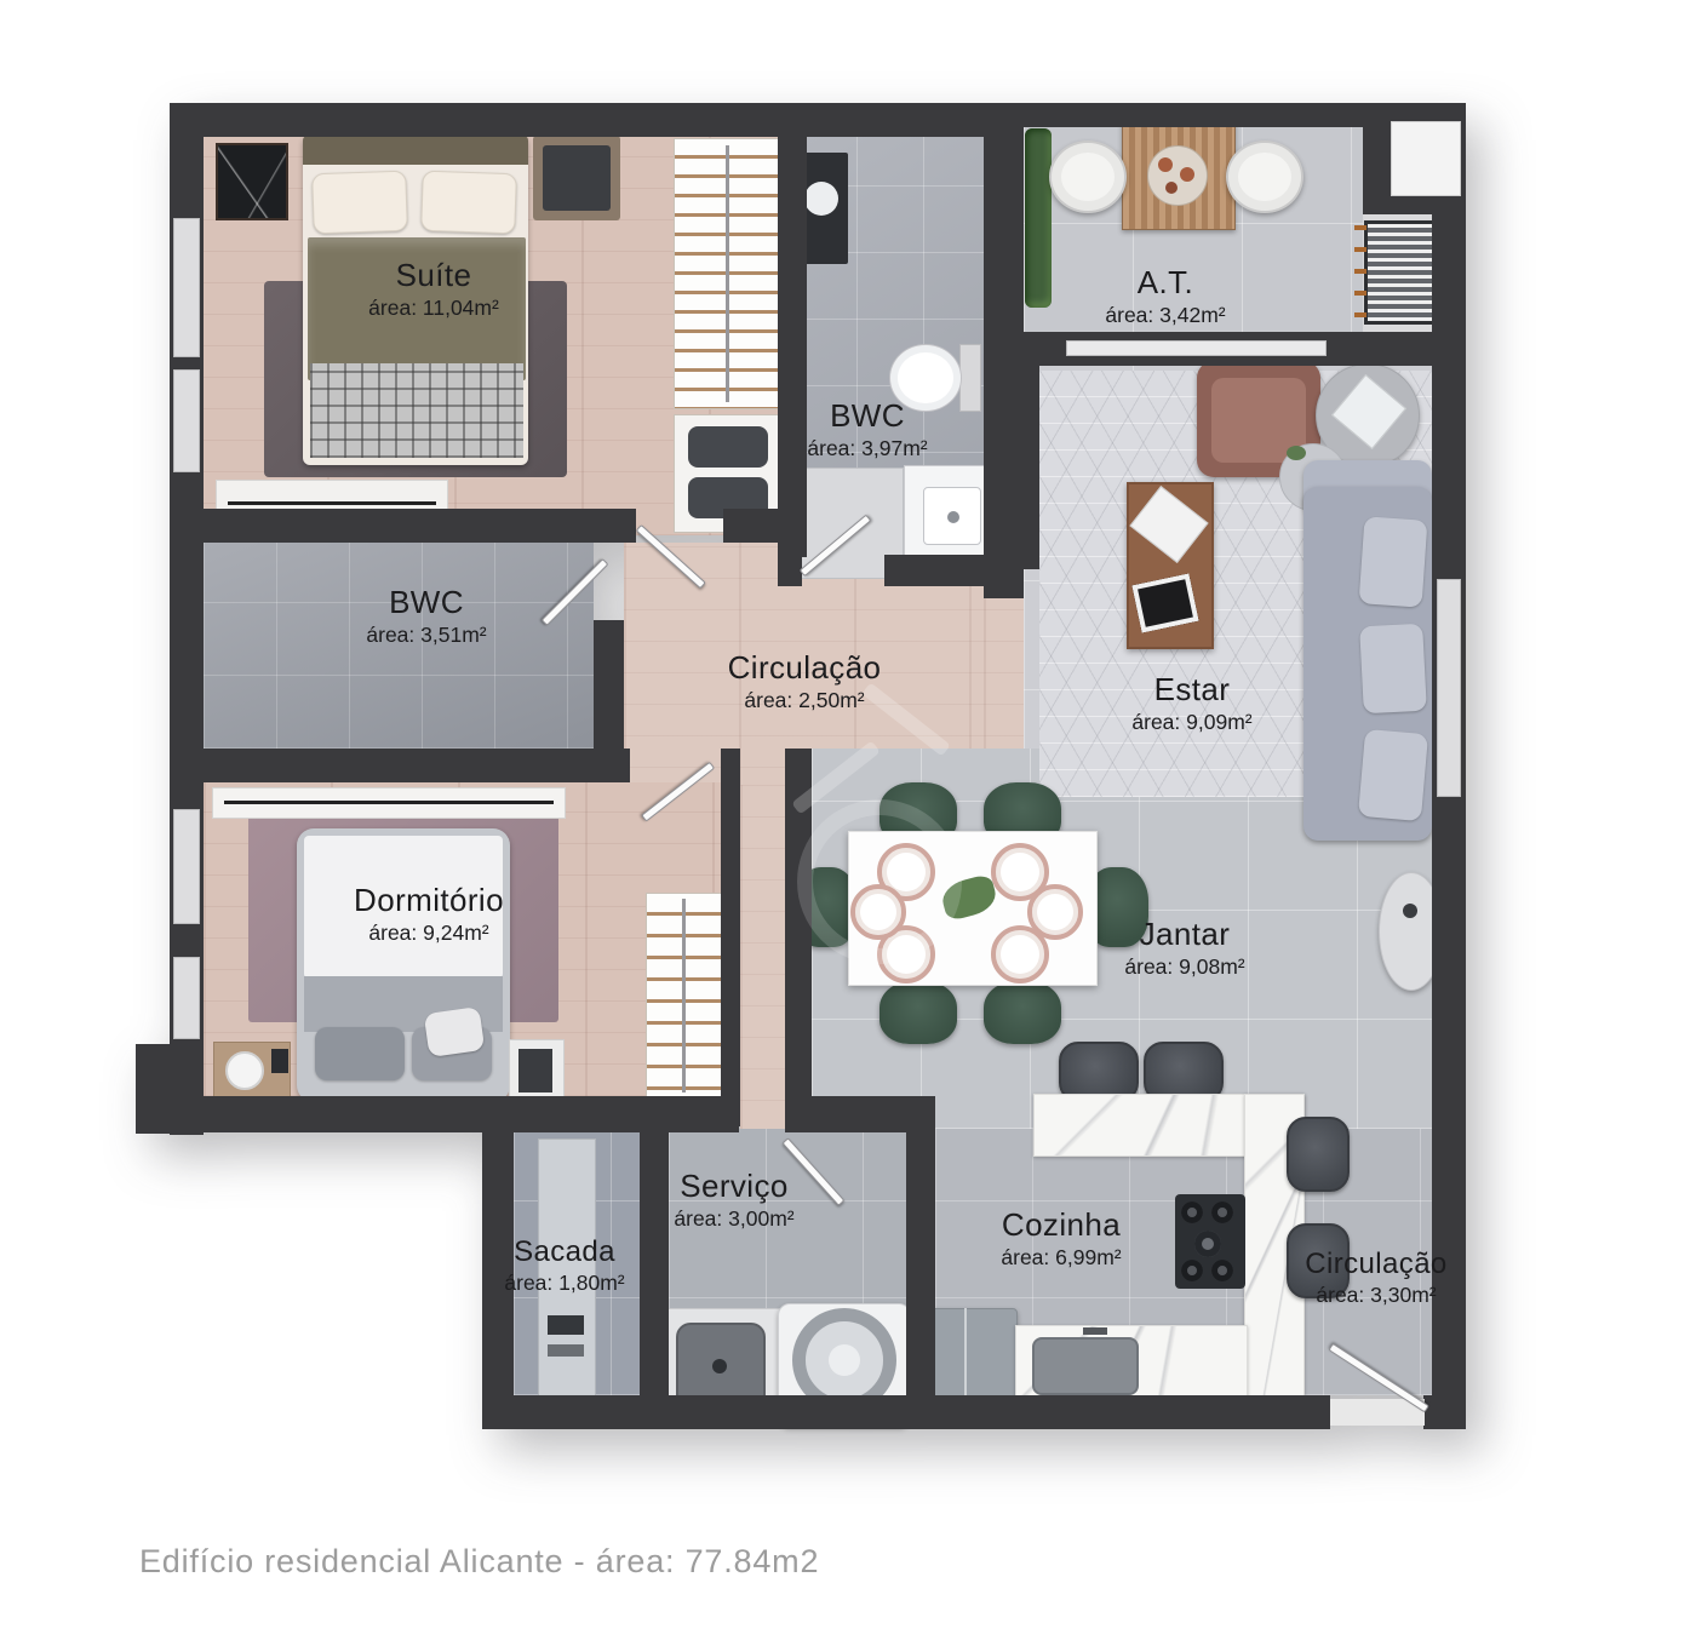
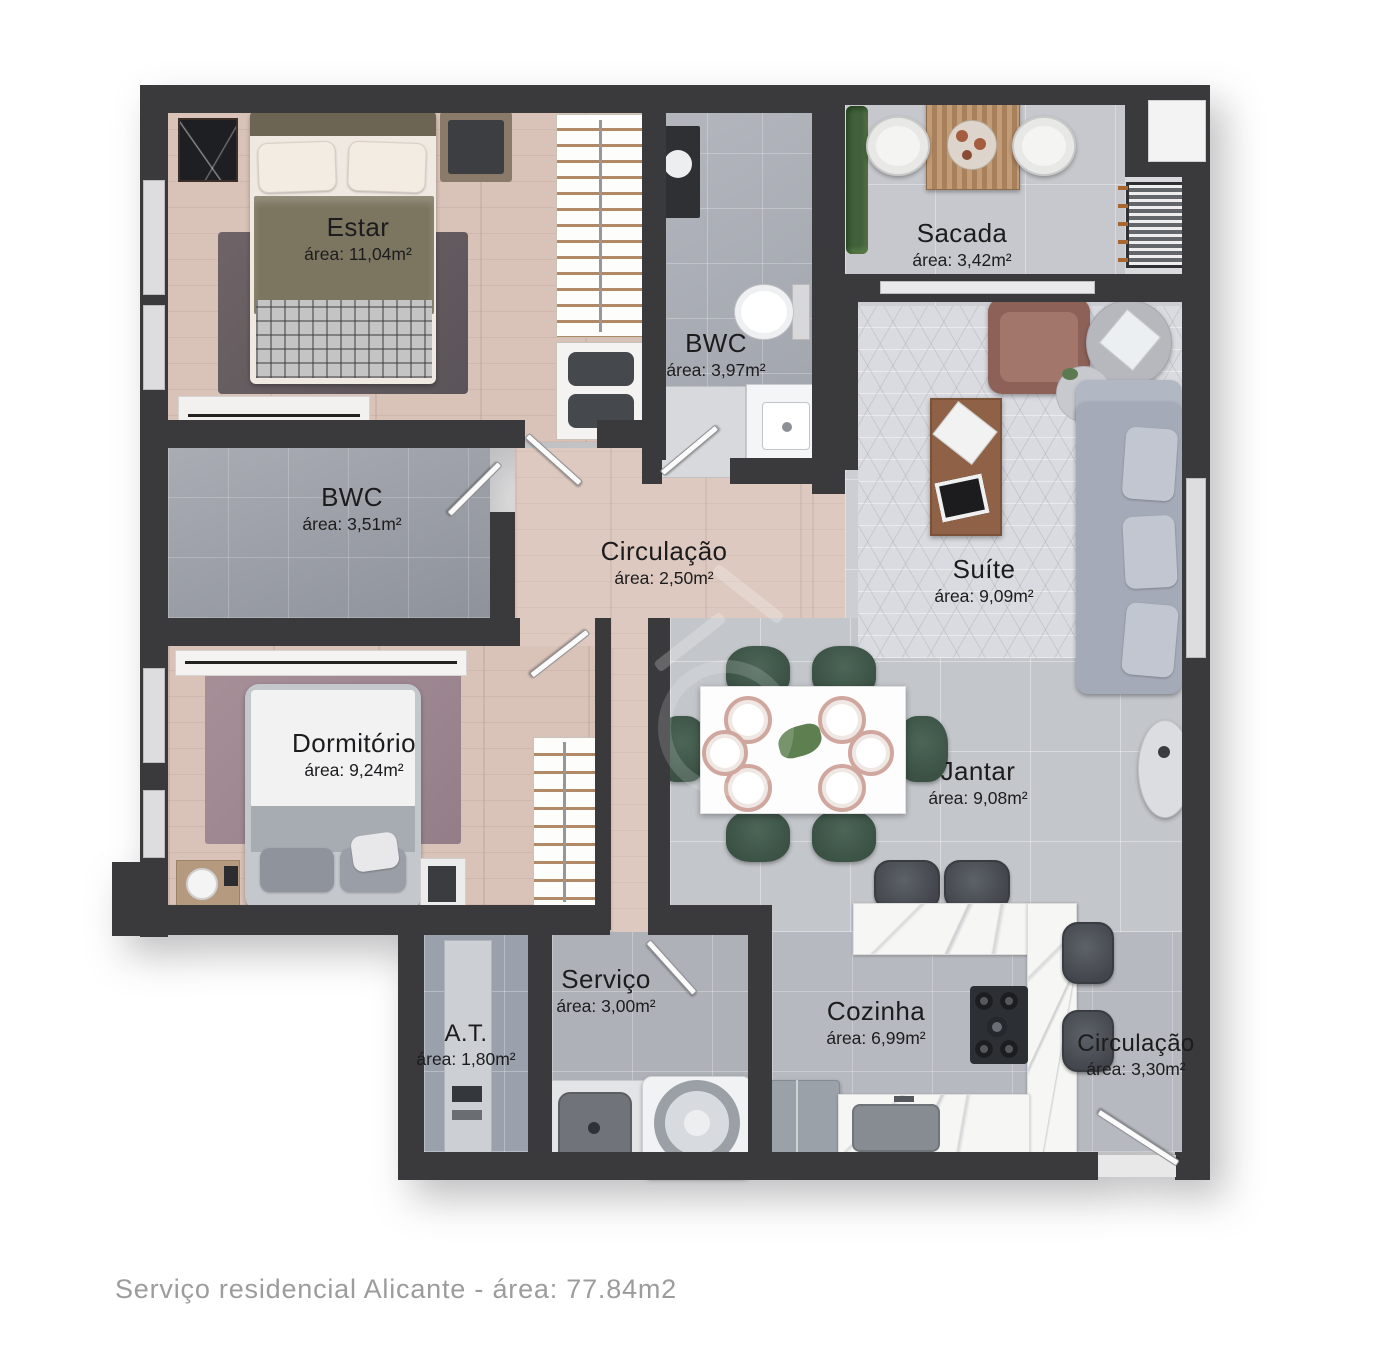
- Suíte
+ Estar
  área: 11,04m²
  BWC
  área: 3,97m²
- A.T.
+ Sacada
  área: 3,42m²
  BWC
  área: 3,51m²
  Circulação
  área: 2,50m²
- Estar
+ Suíte
  área: 9,09m²
  Dormitório
  área: 9,24m²
  Jantar
  área: 9,08m²
  Serviço
  área: 3,00m²
- Sacada
+ A.T.
  área: 1,80m²
  Cozinha
  área: 6,99m²
  Circulação
  área: 3,30m²
- Edifício residencial Alicante - área: 77.84m2
+ Serviço residencial Alicante - área: 77.84m2
